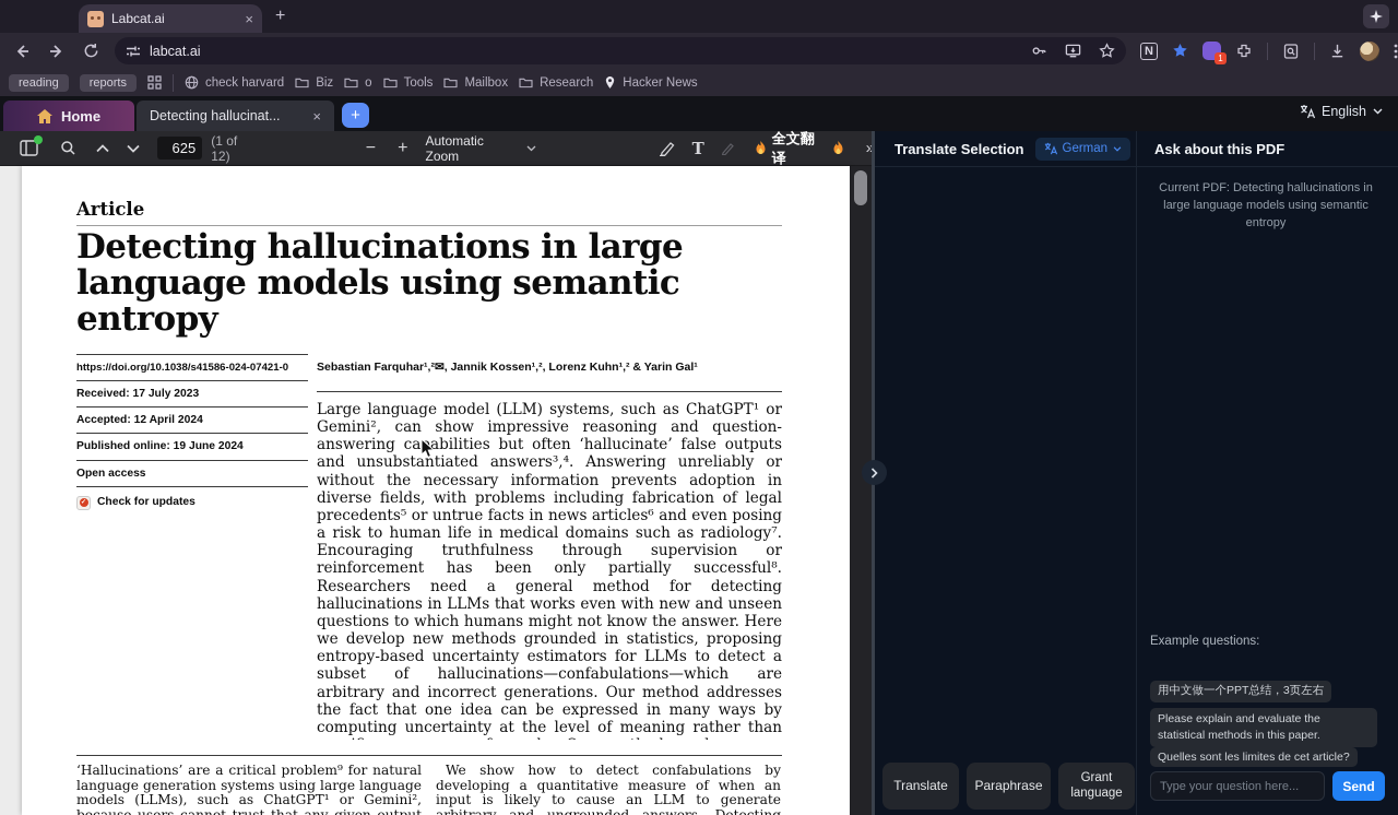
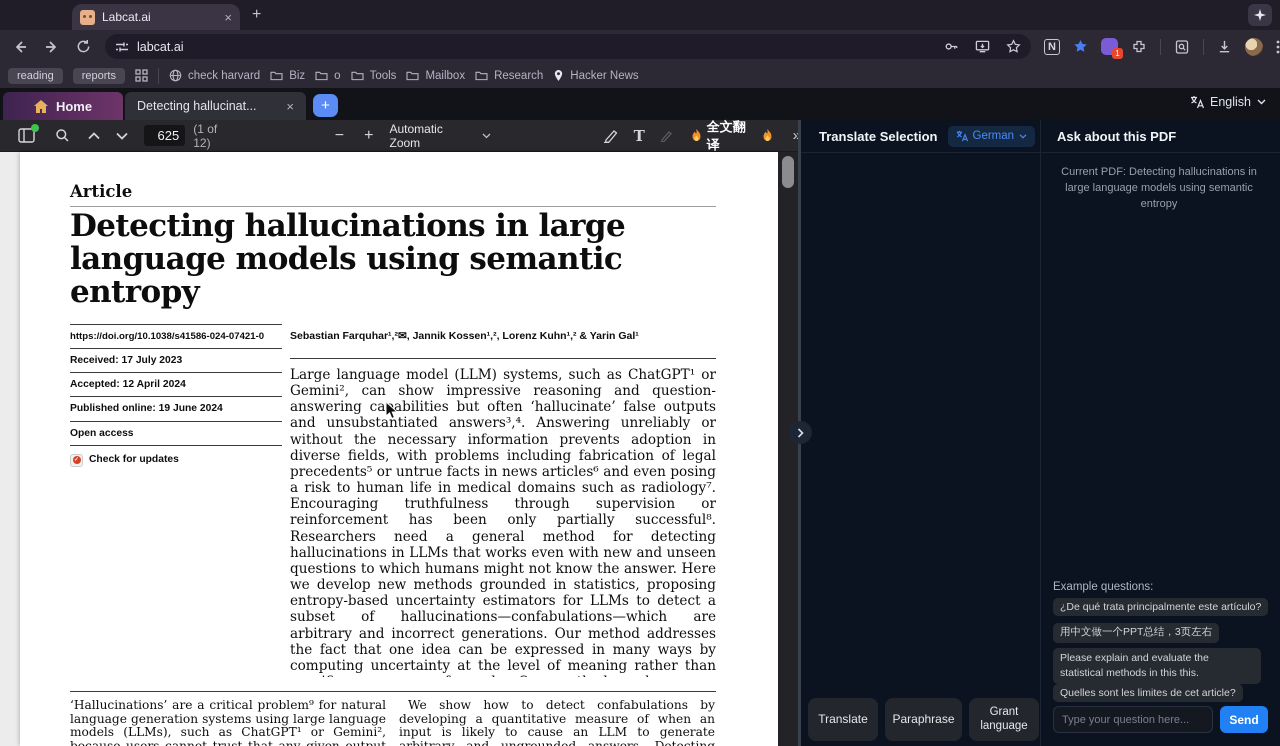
  Labcat.ai
  ×
  +
  labcat.ai
  N
  1
  reading
  reports
  check harvard
  Biz
  o
  Tools
  Mailbox
  Research
  Hacker News
  Home
  Detecting hallucinat...
  ×
  +
  English
  625
  (1 of 12)
  −
  +
  Automatic Zoom
  T
  全文翻译
  »
  Article
  Detecting hallucinations in large language models using semantic entropy
  https://doi.org/10.1038/s41586-024-07421-0
  Received: 17 July 2023
  Accepted: 12 April 2024
  Published online: 19 June 2024
  Open access
  Check for updates
  Sebastian Farquhar¹,²✉, Jannik Kossen¹,², Lorenz Kuhn¹,² & Yarin Gal¹
  Large language model (LLM) systems, such as ChatGPT¹ or Gemini², can show impressive reasoning and question-answering caabilities but often ‘hallucinate’ false outputs and unsubstantiated answers³,⁴. Answering unreliably or without the necessary information prevents adoption in diverse fields, with problems including fabrication of legal precedents⁵ or untrue facts in news articles⁶ and even posing a risk to human life in medical domains such as radiology⁷. Encouraging truthfulness through supervision or reinforcement has been only partially successful⁸. Researchers need a general method for detecting hallucinations in LLMs that works even with new and unseen questions to which humans might not know the answer. Here we develop new methods grounded in statistics, proposing entropy-based uncertainty estimators for LLMs to detect a subset of hallucinations—confabulations—which are arbitrary and incorrect generations. Our method addresses the fact that one idea can be expressed in many ways by computing uncertainty at the level of meaning rather than
  Translate Selection
  German
  Ask about this PDF
  Current PDF: Detecting hallucinations in large language models using semantic entropy
  Example questions:
+ ¿De qué trata principalmente este artículo?
  用中文做一个PPT总结，3页左右
- Please explain and evaluate the statistical methods in this paper.
+ Please explain and evaluate the statistical methods in this this.
  Quelles sont les limites de cet article?
  Type your question here...
  Send
  Translate
  Paraphrase
  Grant language
